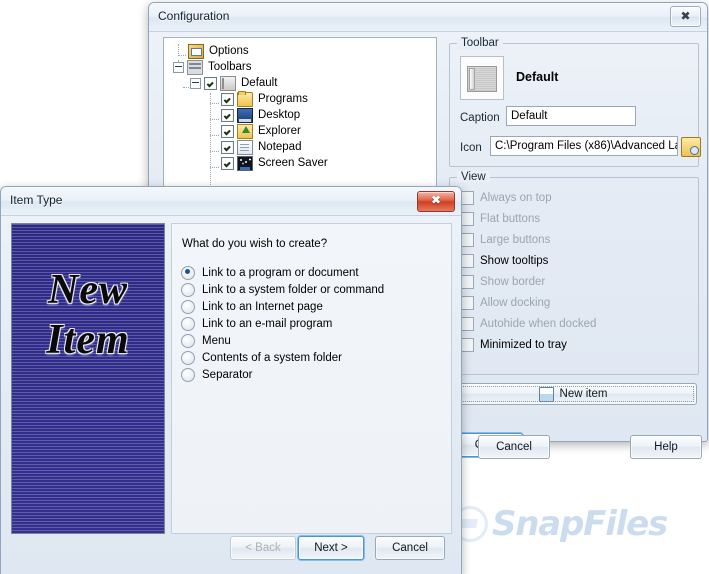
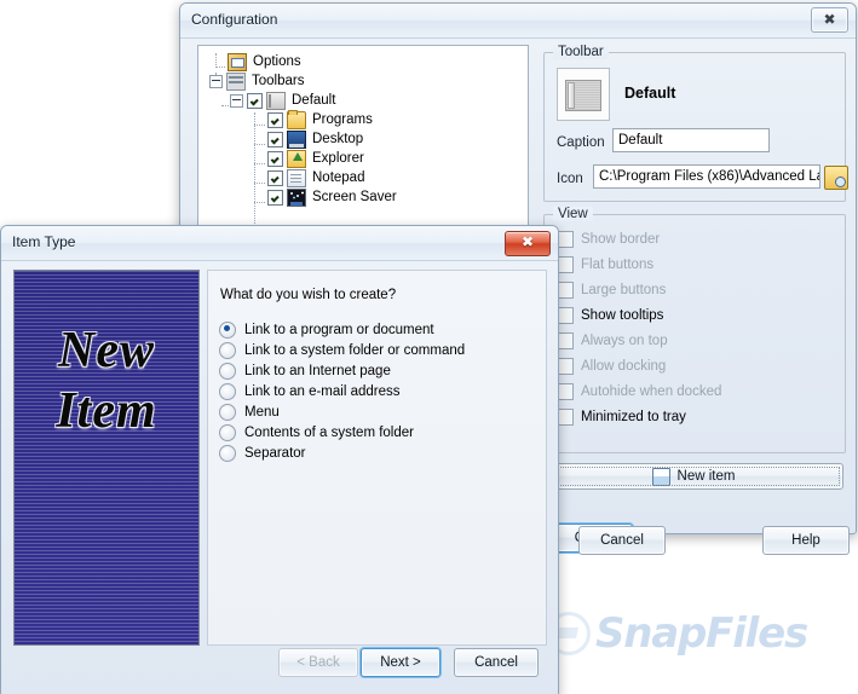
  SnapFiles
  Configuration
  ✖
  Options
  Toolbars
  Default
  Programs
  Desktop
  Explorer
  Notepad
  Screen Saver
  Toolbar
  Default
  Caption
  Default
  Icon
  C:\Program Files (x86)\Advanced La
  View
- Always on top
+ Show border
  Flat buttons
  Large buttons
  Show tooltips
- Show border
+ Always on top
  Allow docking
  Autohide when docked
  Minimized to tray
  New item
  Cancel
  Help
  Item Type
  ✖
  New
  Item
  What do you wish to create?
  Link to a program or document
  Link to a system folder or command
  Link to an Internet page
- Link to an e-mail program
+ Link to an e-mail address
  Menu
  Contents of a system folder
  Separator
  < Back
  Next >
  Cancel
